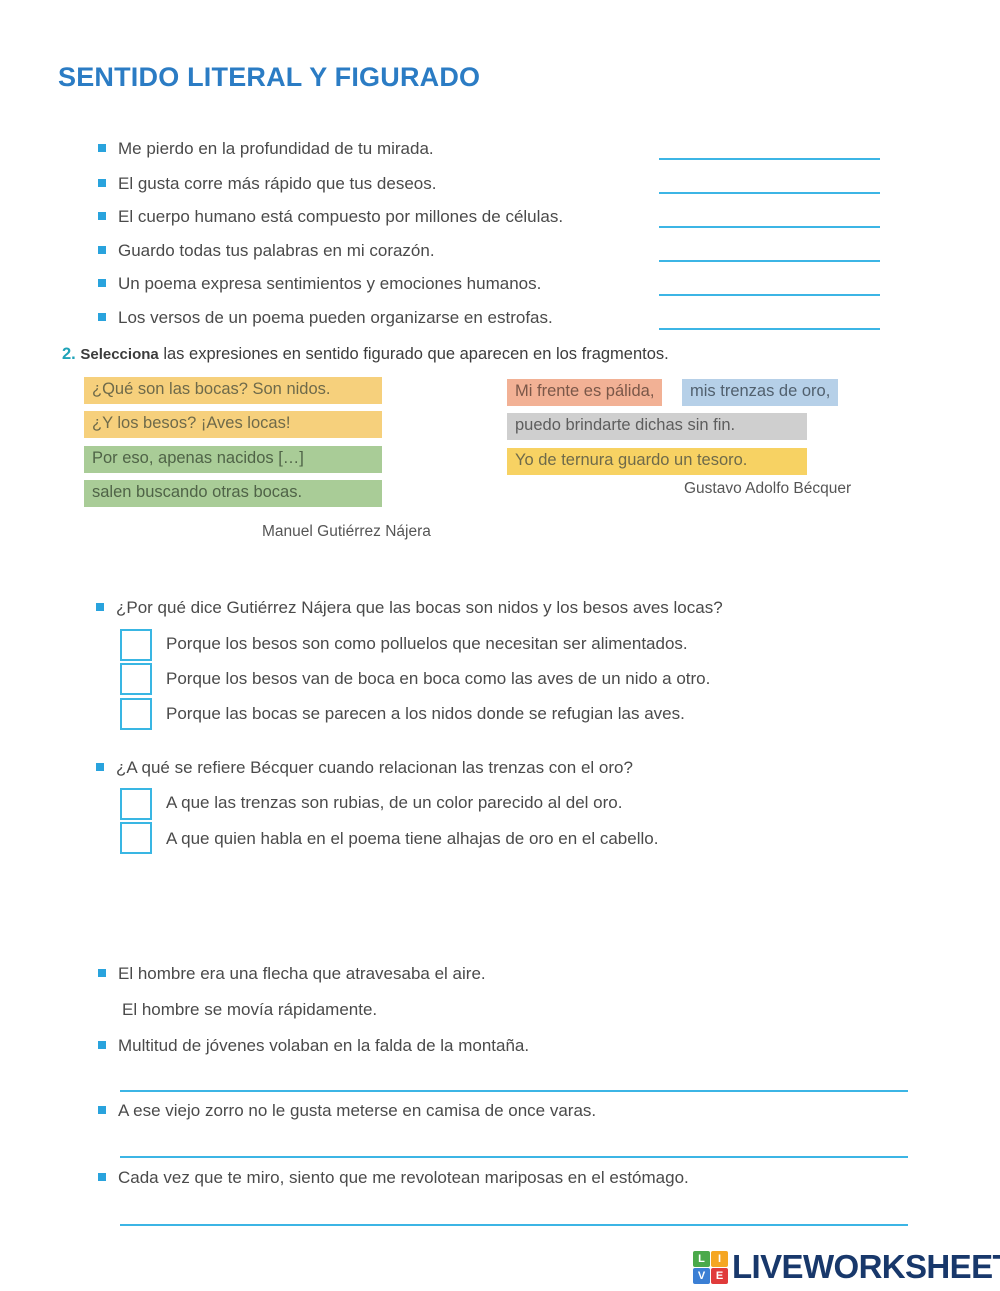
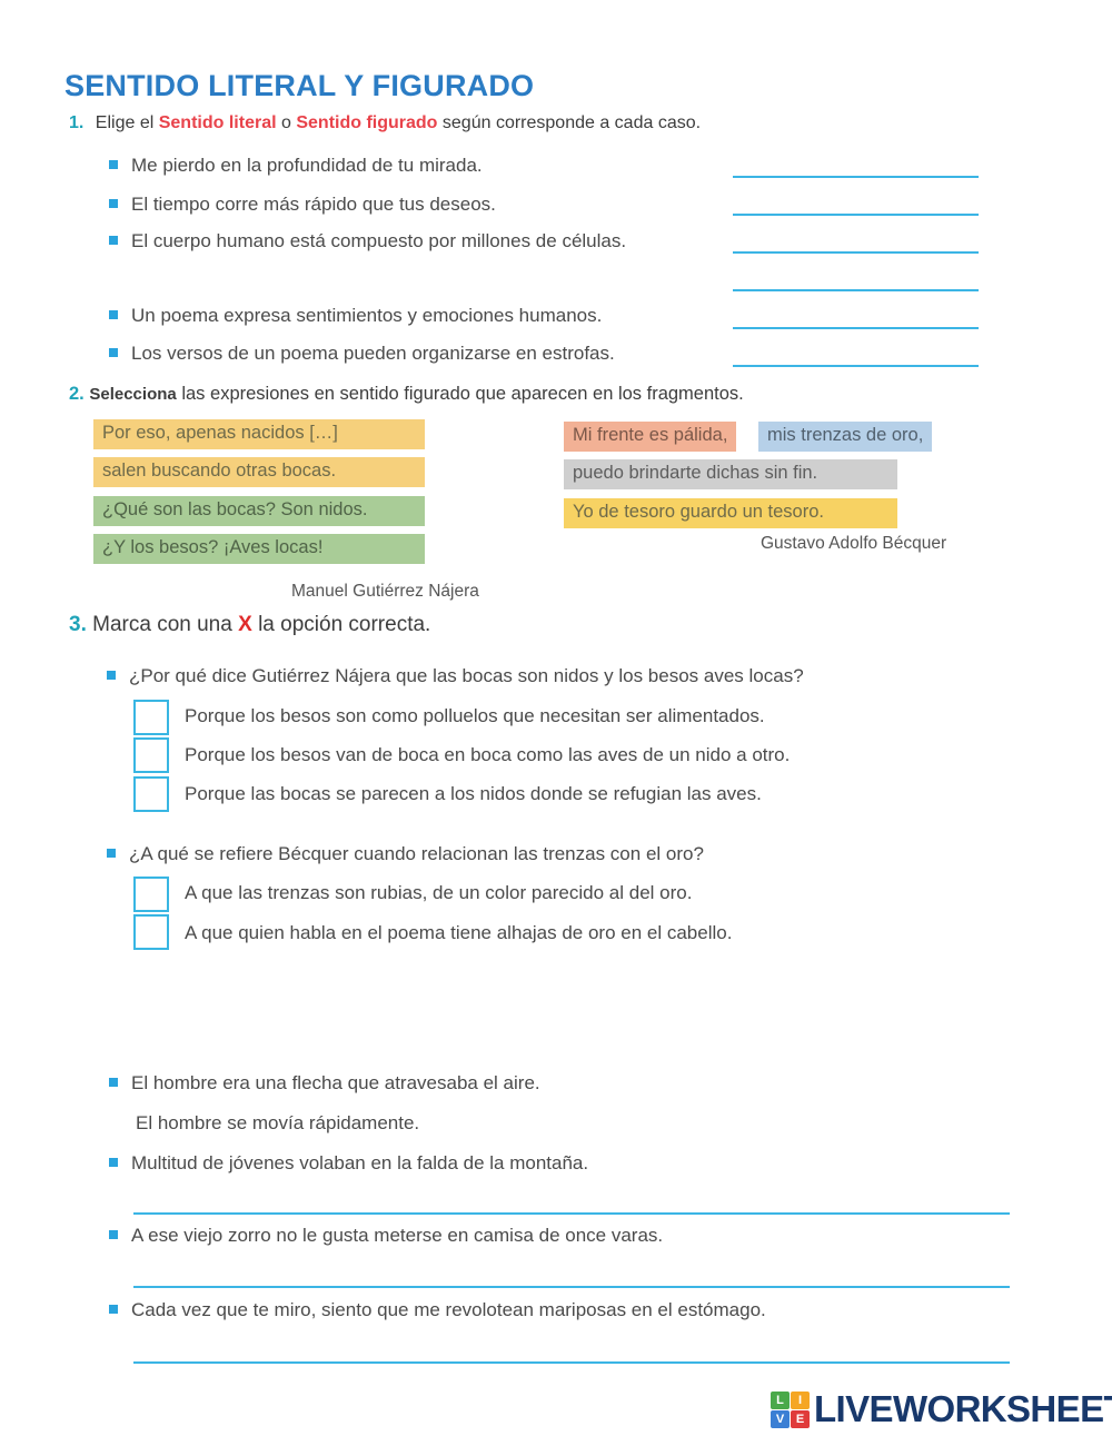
  SENTIDO LITERAL Y FIGURADO
+ 1. Elige el Sentido literal o Sentido figurado según corresponde a cada caso.
  Me pierdo en la profundidad de tu mirada.
- El gusta corre más rápido que tus deseos.
+ El tiempo corre más rápido que tus deseos.
  El cuerpo humano está compuesto por millones de células.
- Guardo todas tus palabras en mi corazón.
  Un poema expresa sentimientos y emociones humanos.
  Los versos de un poema pueden organizarse en estrofas.
  2. Selecciona las expresiones en sentido figurado que aparecen en los fragmentos.
- ¿Qué son las bocas? Son nidos.
+ Por eso, apenas nacidos […]
- ¿Y los besos? ¡Aves locas!
+ salen buscando otras bocas.
- Por eso, apenas nacidos […]
+ ¿Qué son las bocas? Son nidos.
- salen buscando otras bocas.
+ ¿Y los besos? ¡Aves locas!
  Manuel Gutiérrez Nájera
  Mi frente es pálida,
  mis trenzas de oro,
  puedo brindarte dichas sin fin.
- Yo de ternura guardo un tesoro.
+ Yo de tesoro guardo un tesoro.
  Gustavo Adolfo Bécquer
+ 3. Marca con una X la opción correcta.
  ¿Por qué dice Gutiérrez Nájera que las bocas son nidos y los besos aves locas?
  Porque los besos son como polluelos que necesitan ser alimentados.
  Porque los besos van de boca en boca como las aves de un nido a otro.
  Porque las bocas se parecen a los nidos donde se refugian las aves.
  ¿A qué se refiere Bécquer cuando relacionan las trenzas con el oro?
  A que las trenzas son rubias, de un color parecido al del oro.
  A que quien habla en el poema tiene alhajas de oro en el cabello.
  El hombre era una flecha que atravesaba el aire.
  El hombre se movía rápidamente.
  Multitud de jóvenes volaban en la falda de la montaña.
  A ese viejo zorro no le gusta meterse en camisa de once varas.
  Cada vez que te miro, siento que me revolotean mariposas en el estómago.
  L
  I
  V
  E
  LIVEWORKSHEE
